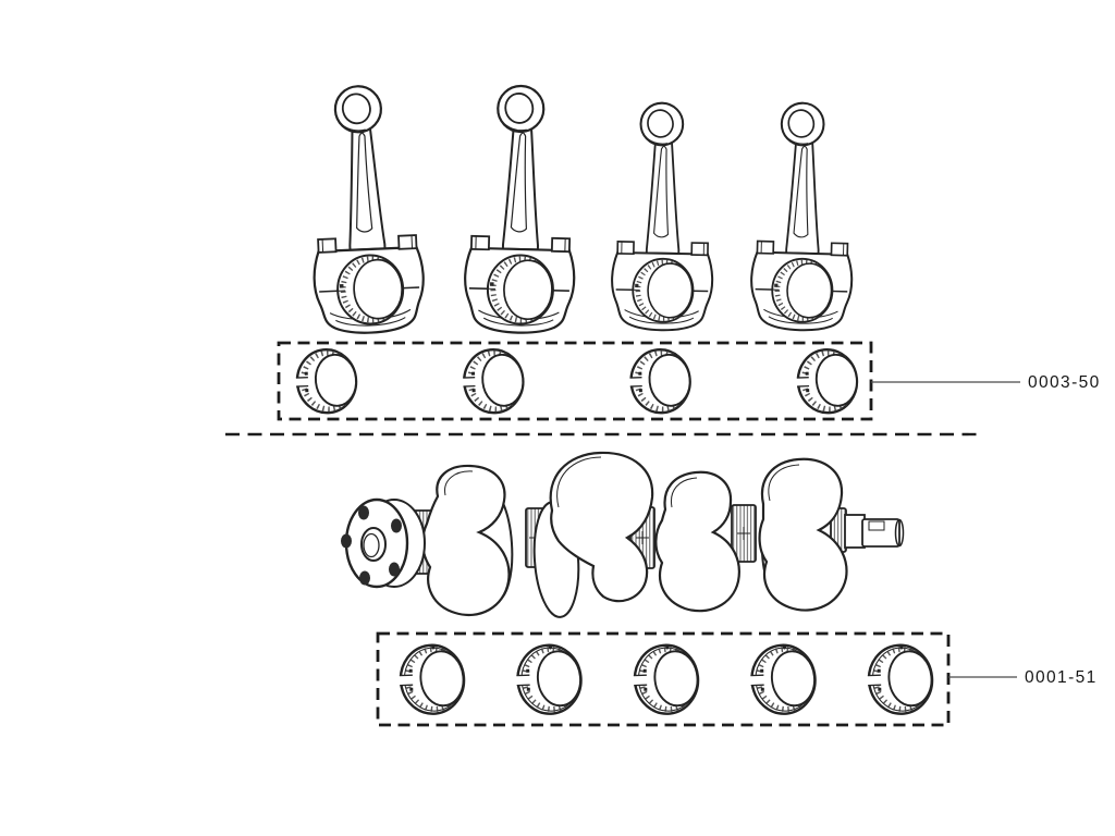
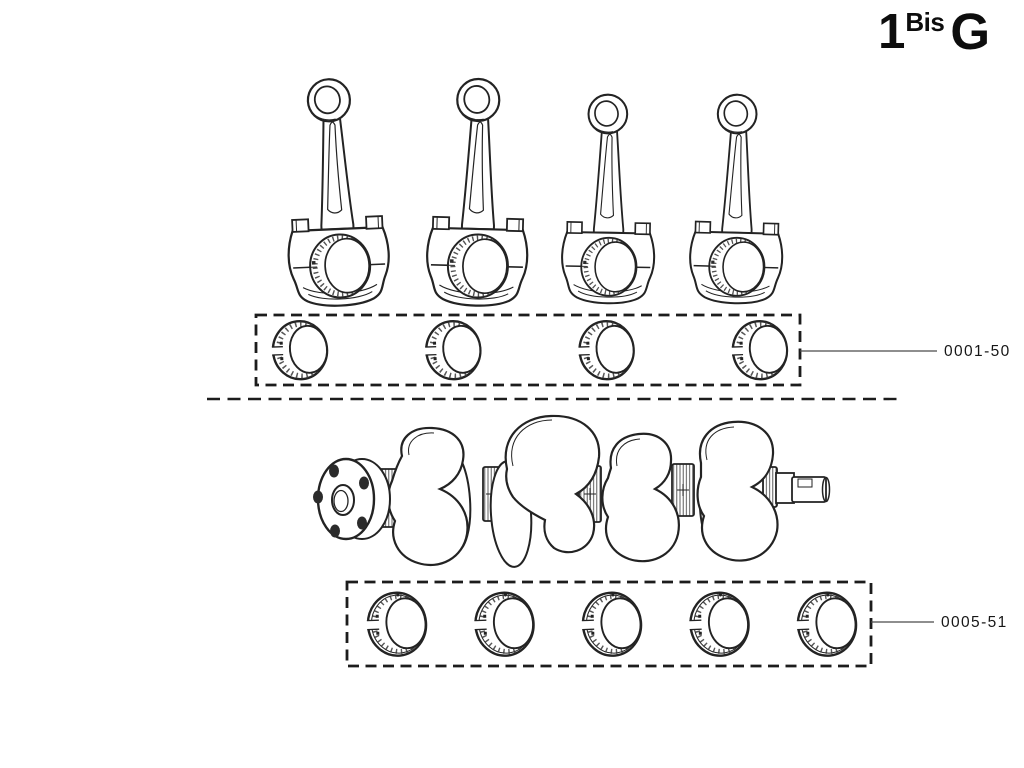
+ 1
+ Bis
+ G
- 0003-50
+ 0001-50
- 0001-51
+ 0005-51
